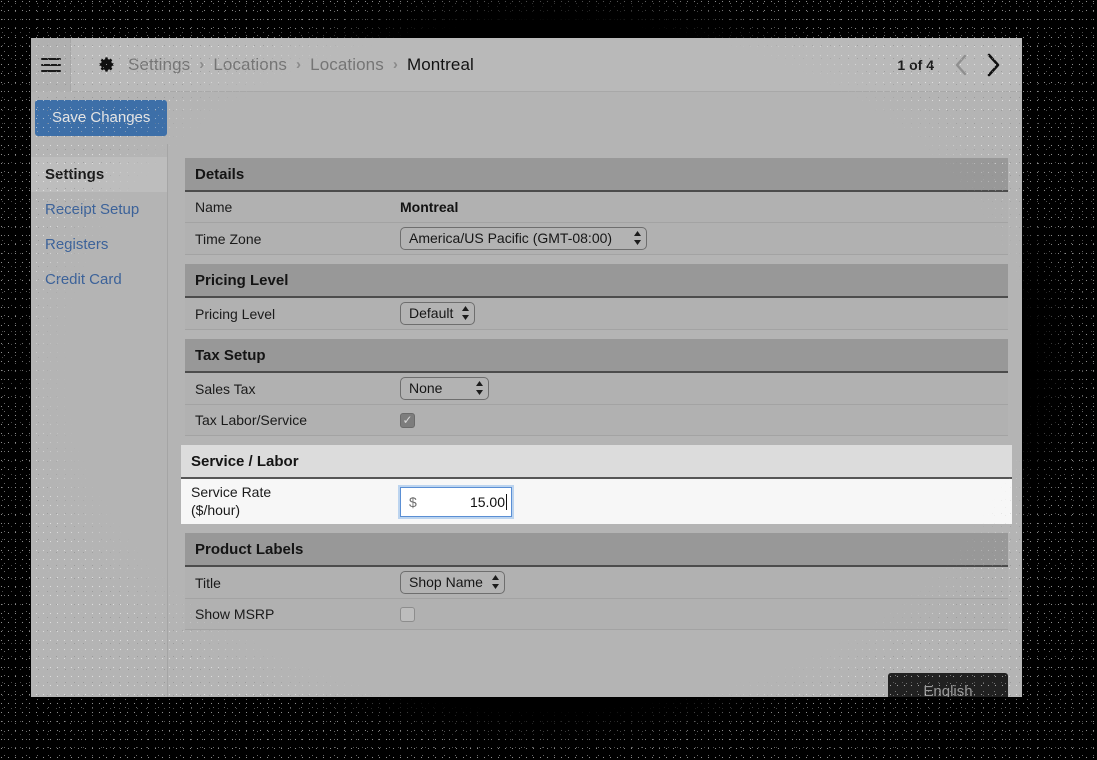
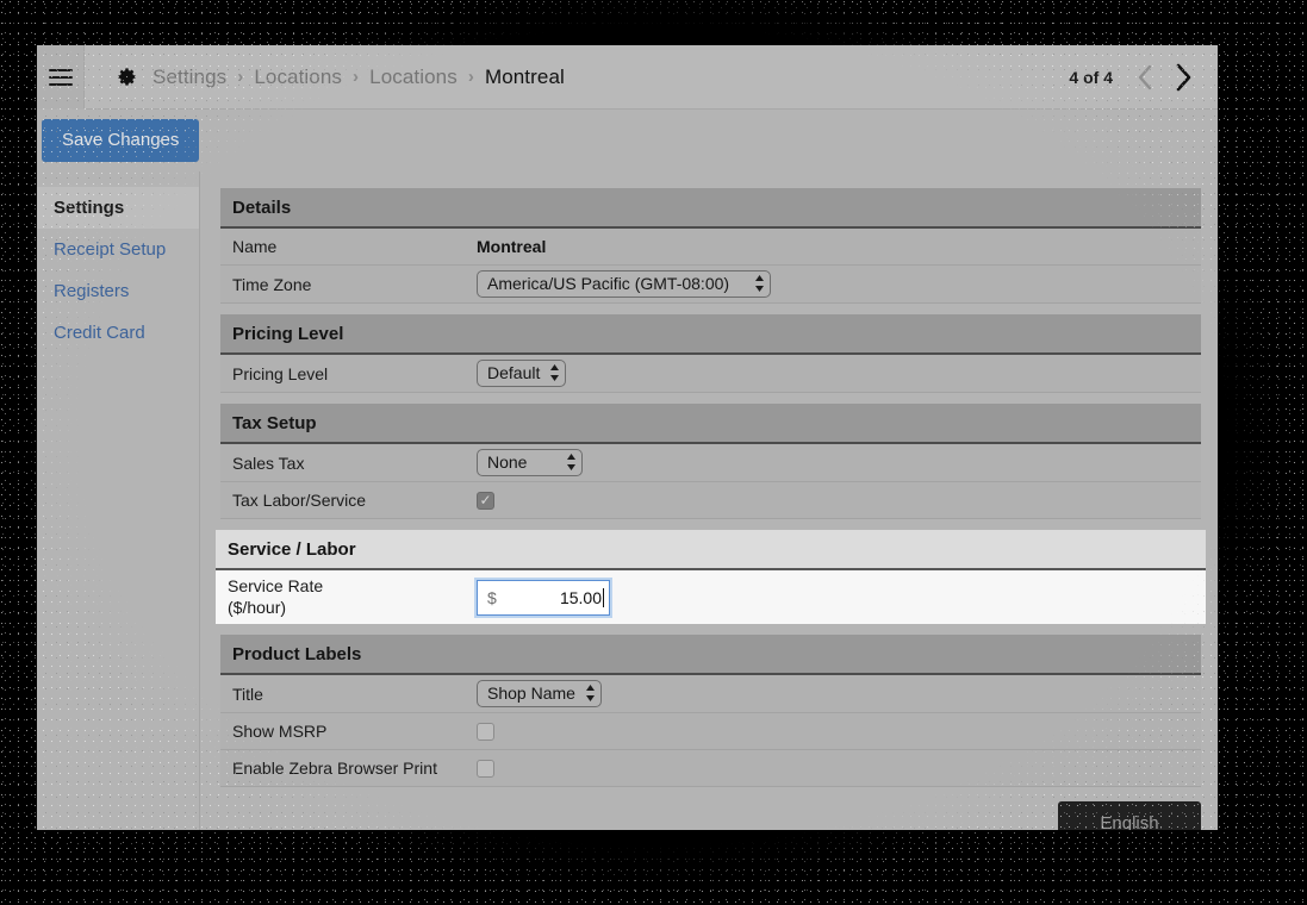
  Settings
  ›
  Locations
  ›
  Locations
  ›
  Montreal
- 1 of 4
+ 4 of 4
  Save Changes
  Settings
  Receipt Setup
  Registers
  Credit Card
  Details
  Name
  Montreal
  Time Zone
  America/US Pacific (GMT-08:00)
  Pricing Level
  Pricing Level
  Default
  Tax Setup
  Sales Tax
  None
  Tax Labor/Service
  Service / Labor
  Service Rate
  ($/hour)
  $
  15.00
  Product Labels
  Title
  Shop Name
  Show MSRP
+ Enable Zebra Browser Print
  English
